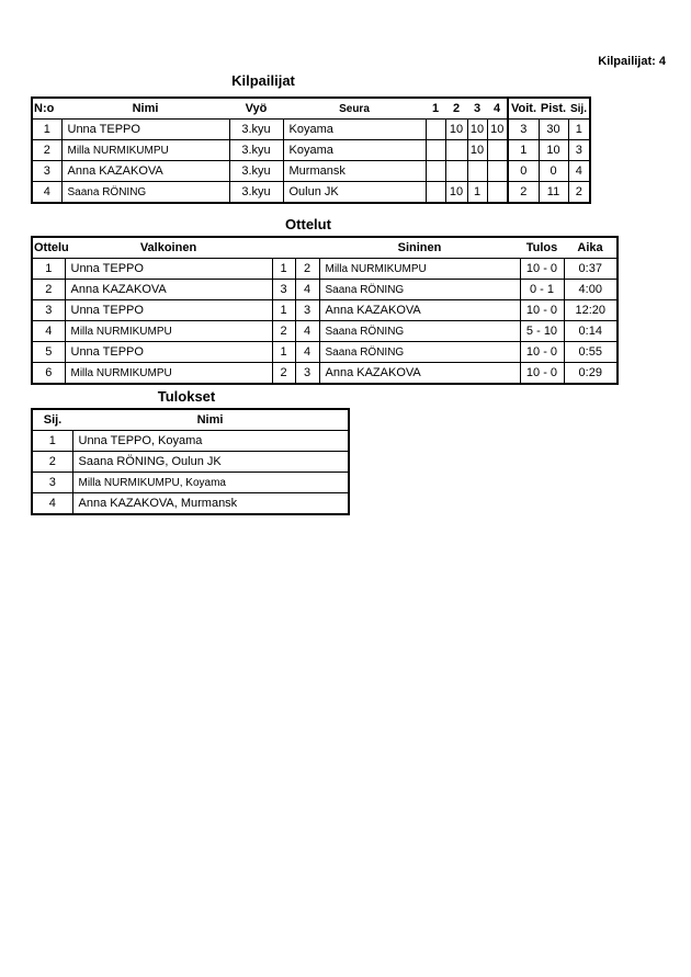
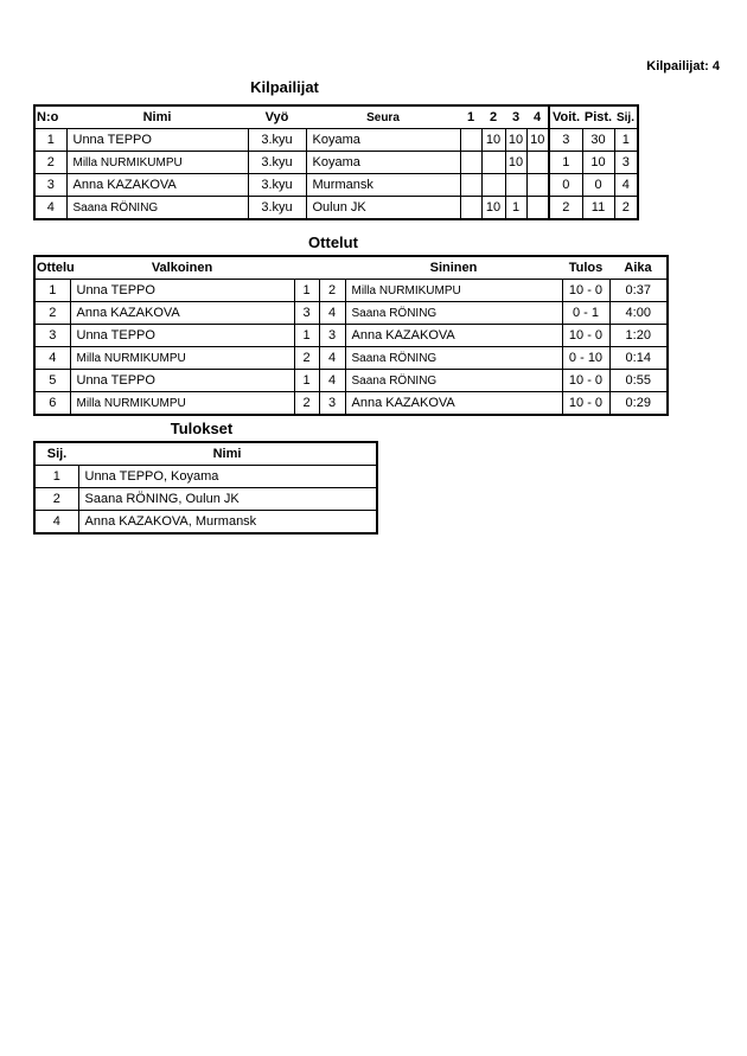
  Kilpailijat: 4
  Kilpailijat
  N:o	Nimi	Vyö	Seura	1	2	3	4	Voit.	Pist.	Sij.
  1	Unna TEPPO	3.kyu	Koyama		10	10	10	3	30	1
  2	Milla NURMIKUMPU	3.kyu	Koyama			10		1	10	3
  3	Anna KAZAKOVA	3.kyu	Murmansk					0	0	4
  4	Saana RÖNING	3.kyu	Oulun JK		10	1		2	11	2
  Ottelut
  Ottelu	Valkoinen			Sininen	Tulos	Aika
  1	Unna TEPPO	1	2	Milla NURMIKUMPU	10 - 0	0:37
  2	Anna KAZAKOVA	3	4	Saana RÖNING	0 - 1	4:00
- 3	Unna TEPPO	1	3	Anna KAZAKOVA	10 - 0	12:20
+ 3	Unna TEPPO	1	3	Anna KAZAKOVA	10 - 0	1:20
- 4	Milla NURMIKUMPU	2	4	Saana RÖNING	5 - 10	0:14
+ 4	Milla NURMIKUMPU	2	4	Saana RÖNING	0 - 10	0:14
  5	Unna TEPPO	1	4	Saana RÖNING	10 - 0	0:55
  6	Milla NURMIKUMPU	2	3	Anna KAZAKOVA	10 - 0	0:29
  Tulokset
  Sij.	Nimi
  1	Unna TEPPO, Koyama
  2	Saana RÖNING, Oulun JK
- 3	Milla NURMIKUMPU, Koyama
  4	Anna KAZAKOVA, Murmansk
